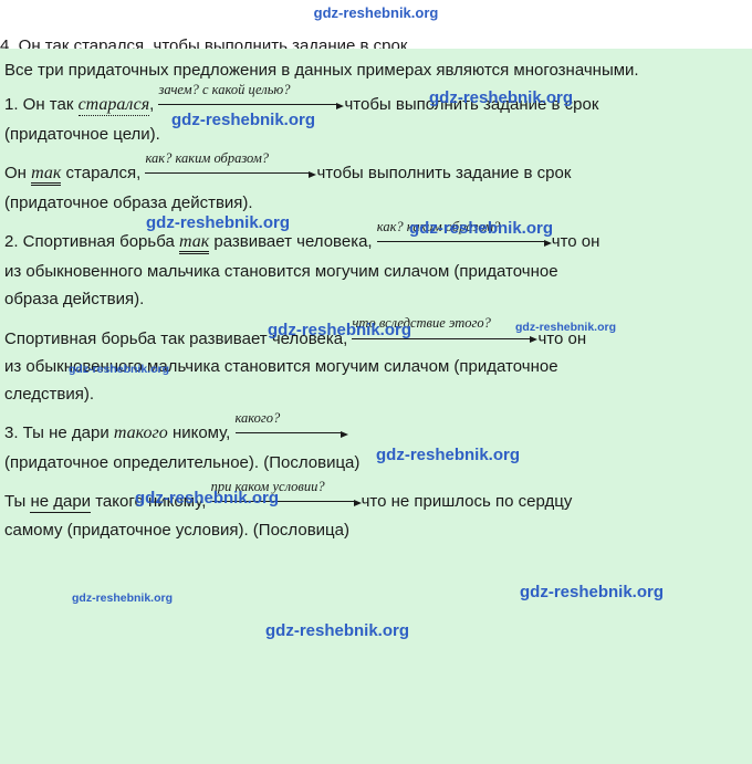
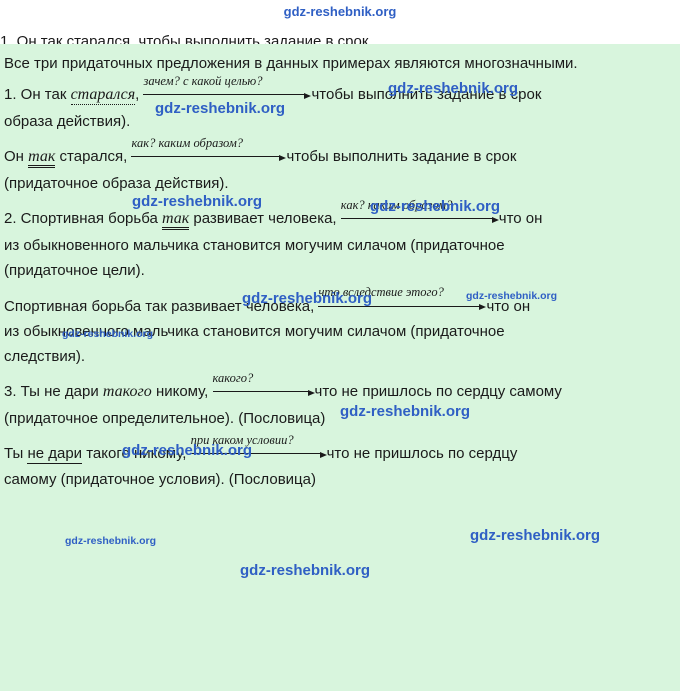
  gdz-reshebnik.org
- 4. Он так старался, чтобы выполнить задание в срок.
+ 1. Он так старался, чтобы выполнить задание в срок.
  Все три придаточных предложения в данных примерах являются многозначными.
  1. Он так старался,
  зачем? с какой целью?
  чтобы выполнить задание в срок
- (придаточное цели).
+ образа действия).
  Он так старался,
  как? каким образом?
  чтобы выполнить задание в срок
  (придаточное образа действия).
  2. Спортивная борьба так развивает человека,
  как? каким образом?
  что он
  из обыкновенного мальчика становится могучим силачом (придаточное
- образа действия).
+ (придаточное цели).
  Спортивная борьба так развивает человека,
  что вследствие этого?
  что он
  из обыкновенного мальчика становится могучим силачом (придаточное
  следствия).
  3. Ты не дари такого никому,
  какого?
+ что не пришлось по сердцу самому
  (придаточное определительное). (Пословица)
  Ты не дари такого никому,
  при каком условии?
  что не пришлось по сердцу
  самому (придаточное условия). (Пословица)
  gdz-reshebnik.org
  gdz-reshebnik.org
  gdz-reshebnik.org
  gdz-reshebnik.org
  gdz-reshebnik.org
  gdz-reshebnik.org
  gdz-reshebnik.org
  gdz-reshebnik.org
  gdz-reshebnik.org
  gdz-reshebnik.org
  gdz-reshebnik.org
  gdz-reshebnik.org
